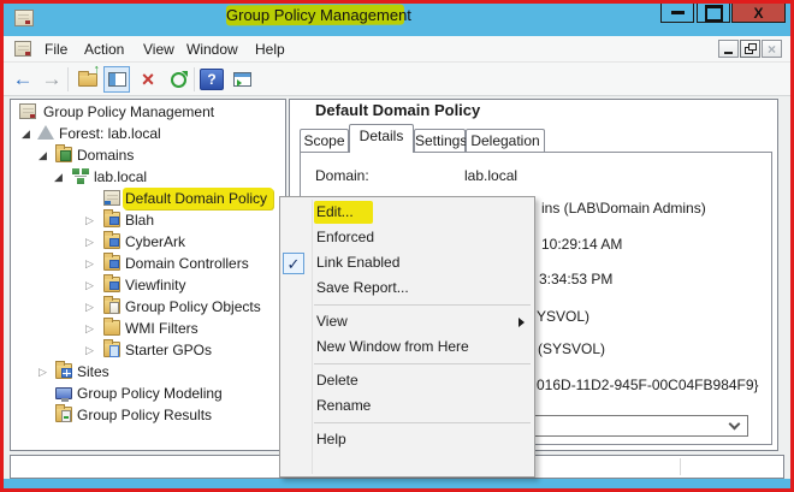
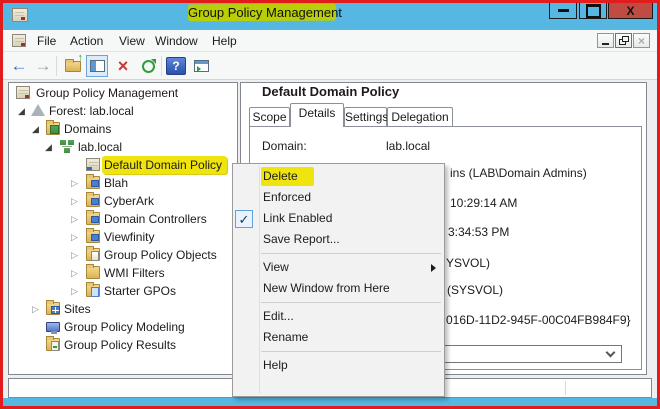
  Group Policy Managemen
  X
  File
  Action
  View
  Window
  Help
  ×
  ←
  →
  ↑
  ×
  ?
  Group Policy Management
  ◢
  Forest: lab.local
  ◢
  Domains
  ◢
  lab.local
  Default Domain Policy
  ▷
  Blah
  ▷
  CyberArk
  ▷
  Domain Controllers
  ▷
  Viewfinity
  ▷
  Group Policy Objects
  ▷
  WMI Filters
  ▷
  Starter GPOs
  ▷
  Sites
  Group Policy Modeling
  Group Policy Results
  Default Domain Policy
  Scope
  Details
  Settings
  Delegation
  Domain:
  lab.local
  ins (LAB\Domain Admins)
  10:29:14 AM
  3:34:53 PM
  YSVOL)
  (SYSVOL)
  016D-11D2-945F-00C04FB984F9}
- Edit...
+ Delete
  Enforced
  Link Enabled
  Save Report...
  View
  New Window from Here
- Delete
+ Edit...
  Rename
  Help
  ✓
